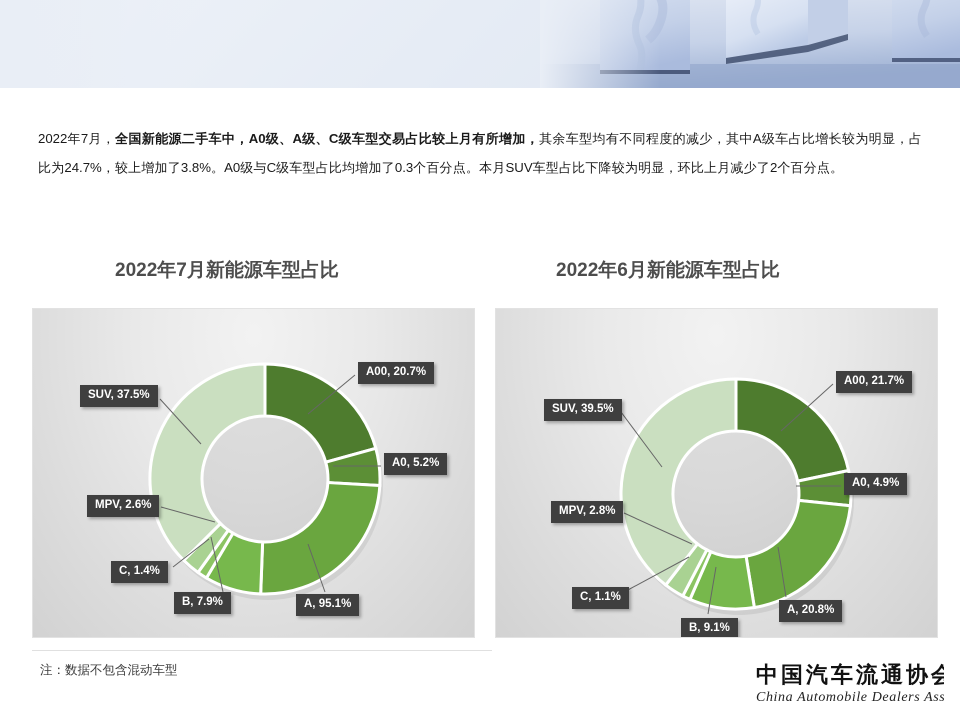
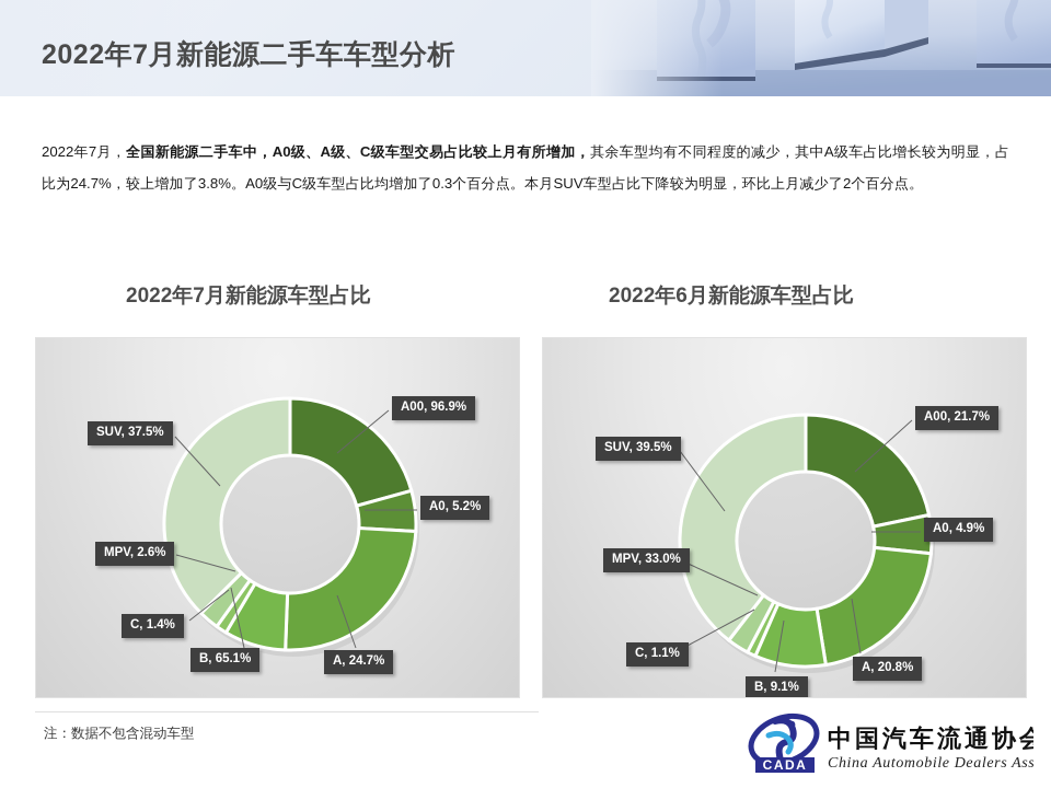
+ 2022年7月新能源二手车车型分析
  2022年7月，全国新能源二手车中，A0级、A级、C级车型交易占比较上月有所增加，其余车型均有不同程度的减少，其中A级车占比增长较为明显，占比为24.7%，较上增加了3.8%。A0级与C级车型占比均增加了0.3个百分点。本月SUV车型占比下降较为明显，环比上月减少了2个百分点。
  2022年7月新能源车型占比
  2022年6月新能源车型占比
- A00, 20.7%
+ A00, 96.9%
  A0, 5.2%
- A, 95.1%
+ A, 24.7%
- B, 7.9%
+ B, 65.1%
  C, 1.4%
  MPV, 2.6%
  SUV, 37.5%
  A00, 21.7%
  A0, 4.9%
  A, 20.8%
  B, 9.1%
  C, 1.1%
- MPV, 2.8%
+ MPV, 33.0%
  SUV, 39.5%
  注：数据不包含混动车型
+ CADA
  中国汽车流通协会
  China Automobile Dealers Ass
